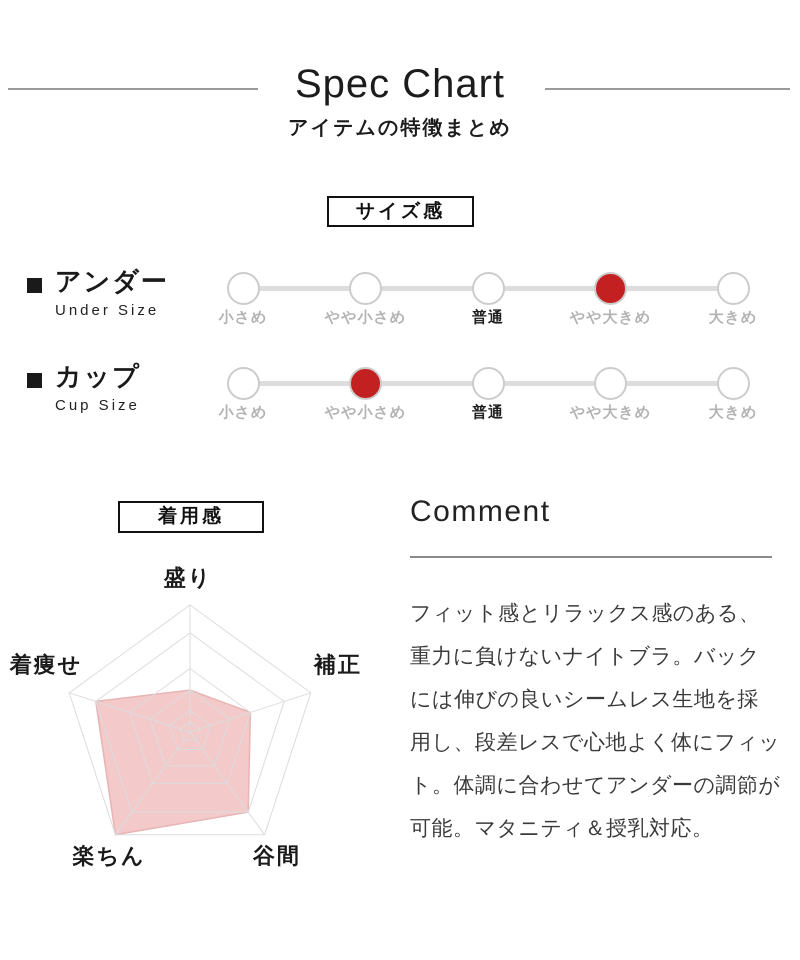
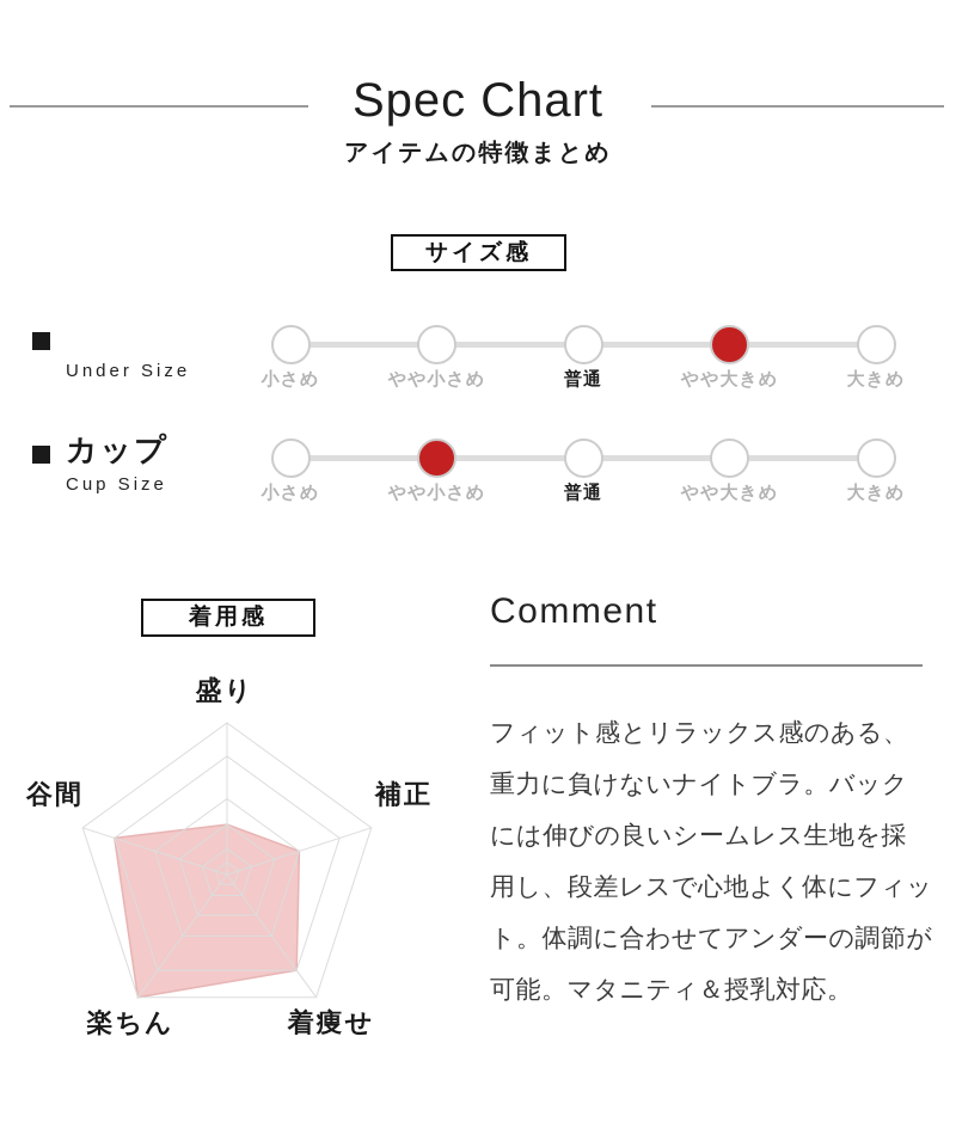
  Spec Chart
  アイテムの特徴まとめ
  サイズ感
- アンダー
  Under Size
  小さめ
  やや小さめ
  普通
  やや大きめ
  大きめ
  カップ
  Cup Size
  小さめ
  やや小さめ
  普通
  やや大きめ
  大きめ
  着用感
  盛り
  補正
- 谷間
+ 着痩せ
  楽ちん
- 着痩せ
+ 谷間
  Comment
  フィット感とリラックス感のある、
  重力に負けないナイトブラ。バック
  には伸びの良いシームレス生地を採
  用し、段差レスで心地よく体にフィッ
  ト。体調に合わせてアンダーの調節が
  可能。マタニティ＆授乳対応。
